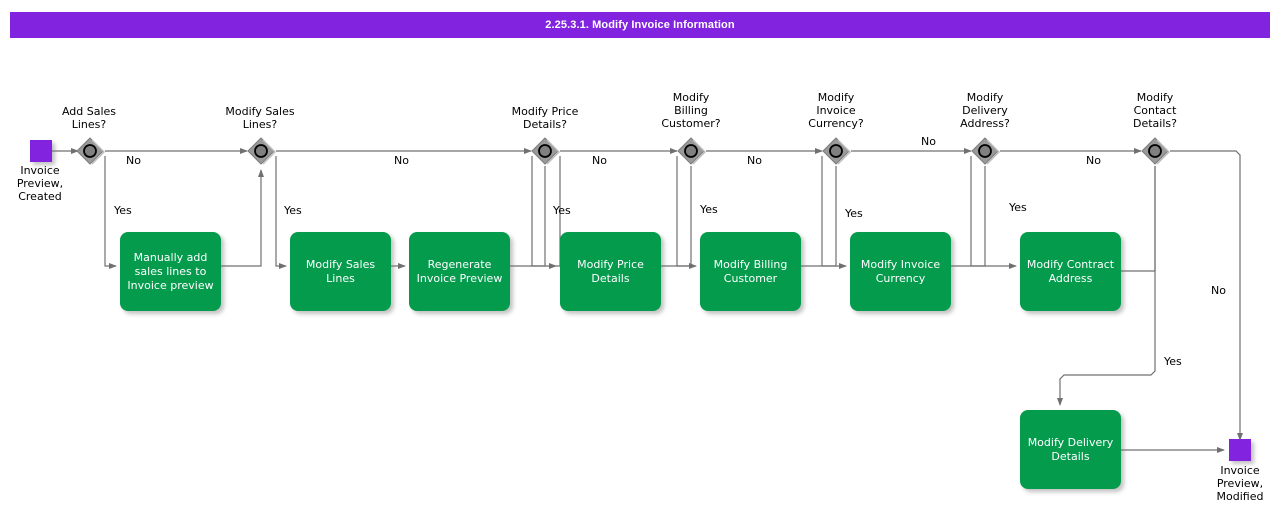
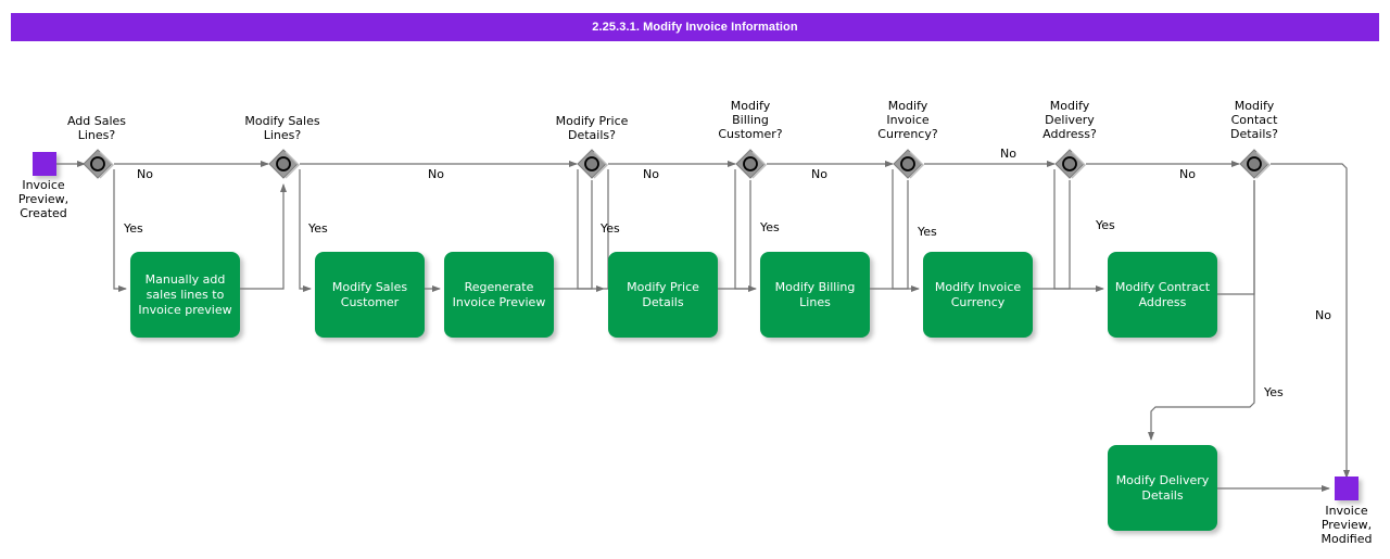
  2.25.3.1. Modify Invoice Information
  Invoice
  Preview,
  Created
  Add Sales
  Lines?
  Modify Sales
  Lines?
  Modify Price
  Details?
  Modify
  Billing
  Customer?
  Modify
  Invoice
  Currency?
  Modify
  Delivery
  Address?
  Modify
  Contact
  Details?
  Manually add
  sales lines to
  Invoice preview
  Modify Sales
- Lines
+ Customer
  Regenerate
  Invoice Preview
  Modify Price
  Details
  Modify Billing
- Customer
+ Lines
  Modify Invoice
  Currency
  Modify Contract
  Address
  Modify Delivery
  Details
  Invoice
  Preview,
  Modified
  No
  Yes
  No
  Yes
  No
  Yes
  No
  Yes
  No
  Yes
  No
  Yes
  No
  Yes
